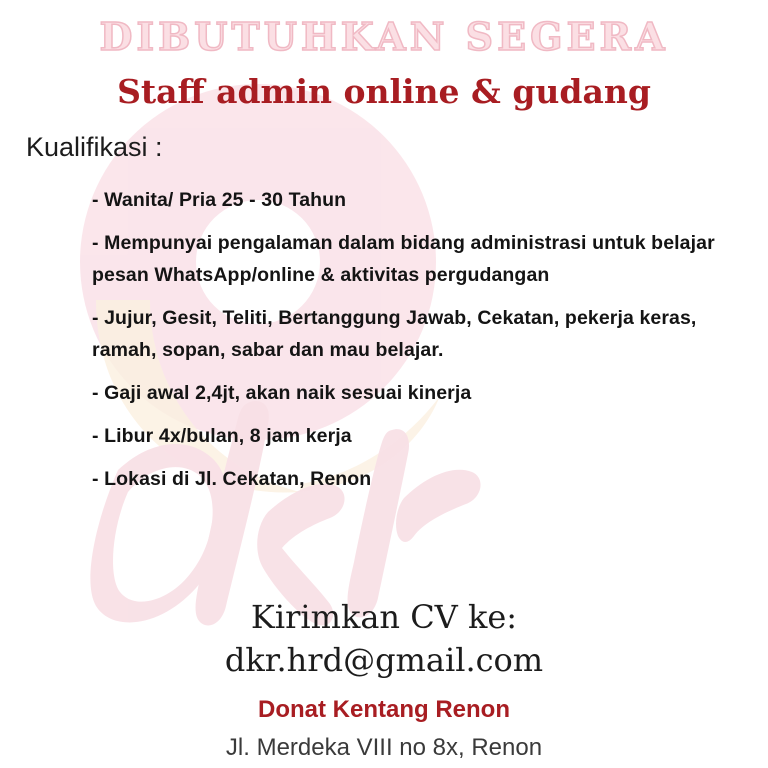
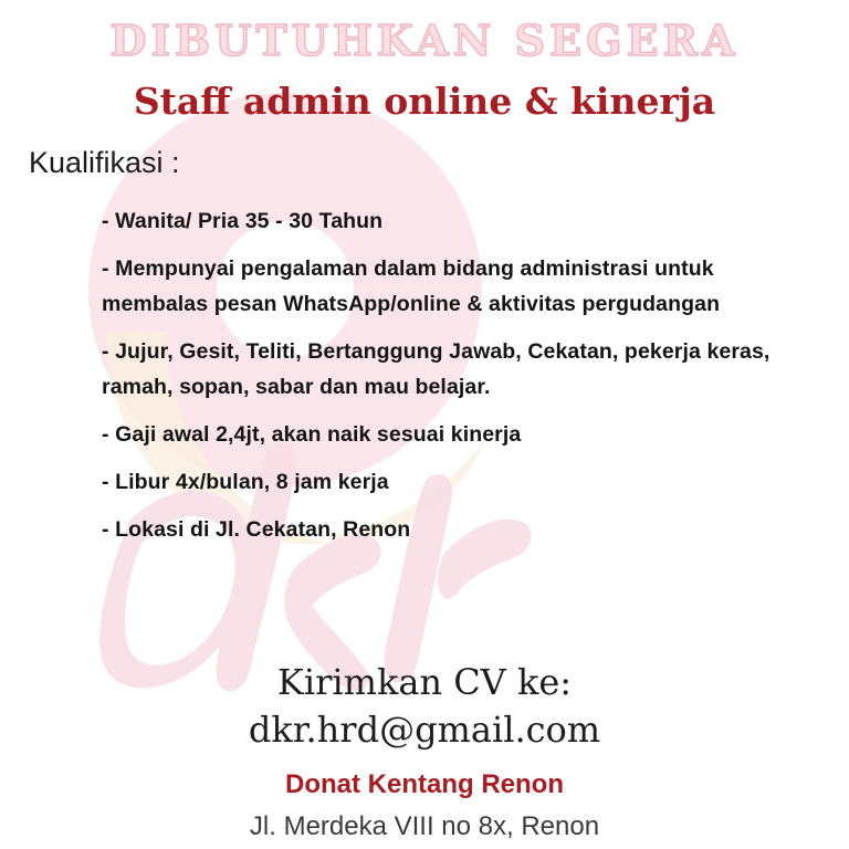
  DIBUTUHKAN SEGERA
- Staff admin online & gudang
+ Staff admin online & kinerja
  Kualifikasi :
- - Wanita/ Pria 25 - 30 Tahun
+ - Wanita/ Pria 35 - 30 Tahun
- - Mempunyai pengalaman dalam bidang administrasi untuk belajar pesan WhatsApp/online & aktivitas pergudangan
+ - Mempunyai pengalaman dalam bidang administrasi untuk membalas pesan WhatsApp/online & aktivitas pergudangan
  - Jujur, Gesit, Teliti, Bertanggung Jawab, Cekatan, pekerja keras, ramah, sopan, sabar dan mau belajar.
  - Gaji awal 2,4jt, akan naik sesuai kinerja
  - Libur 4x/bulan, 8 jam kerja
  - Lokasi di Jl. Cekatan, Renon
  Kirimkan CV ke:
  dkr.hrd@gmail.com
  Donat Kentang Renon
  Jl. Merdeka VIII no 8x, Renon
